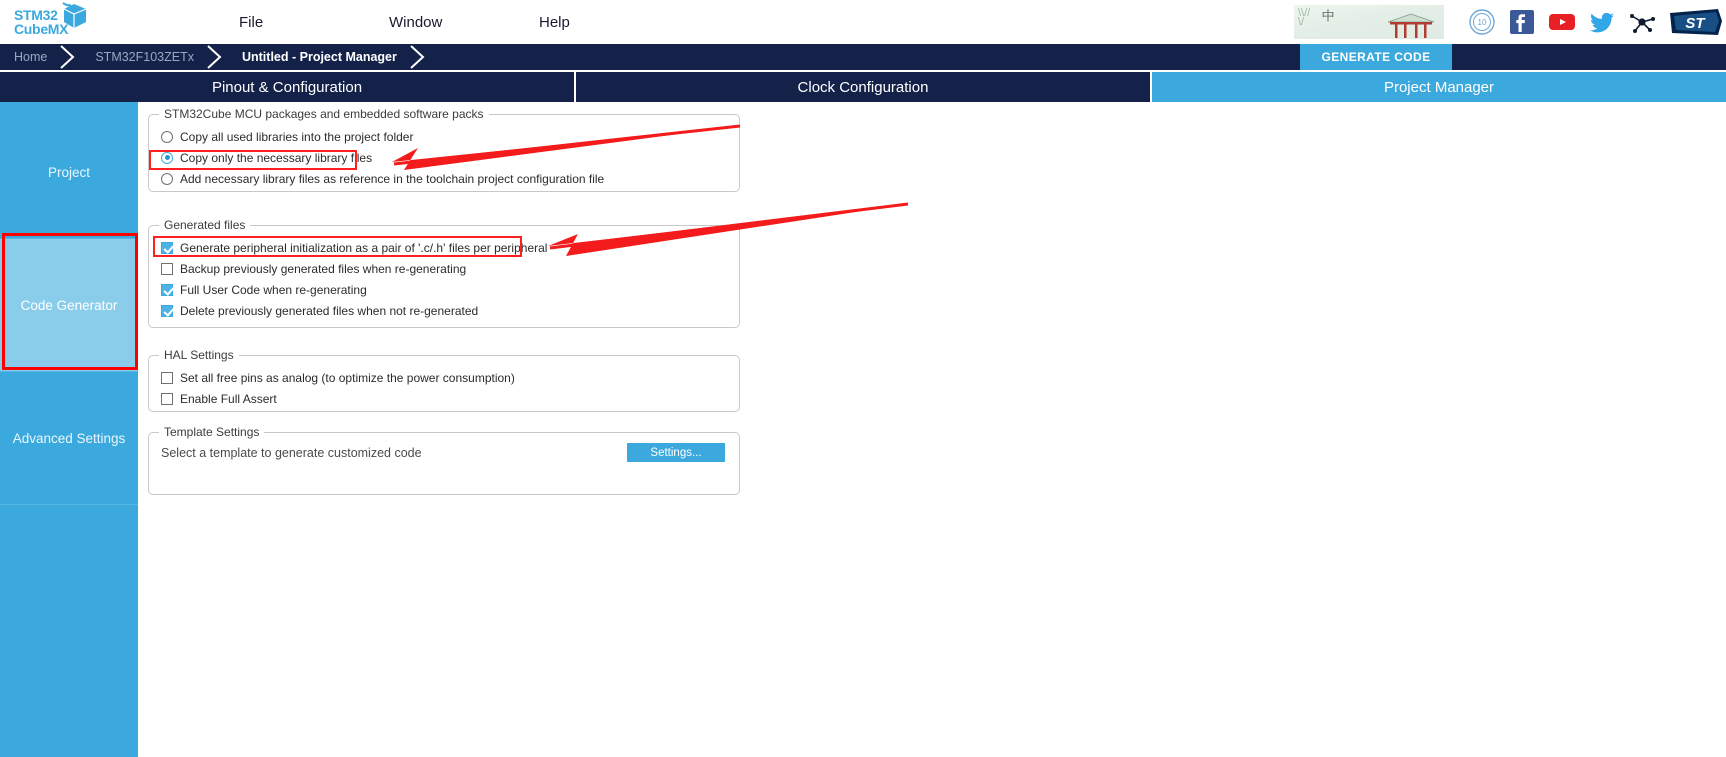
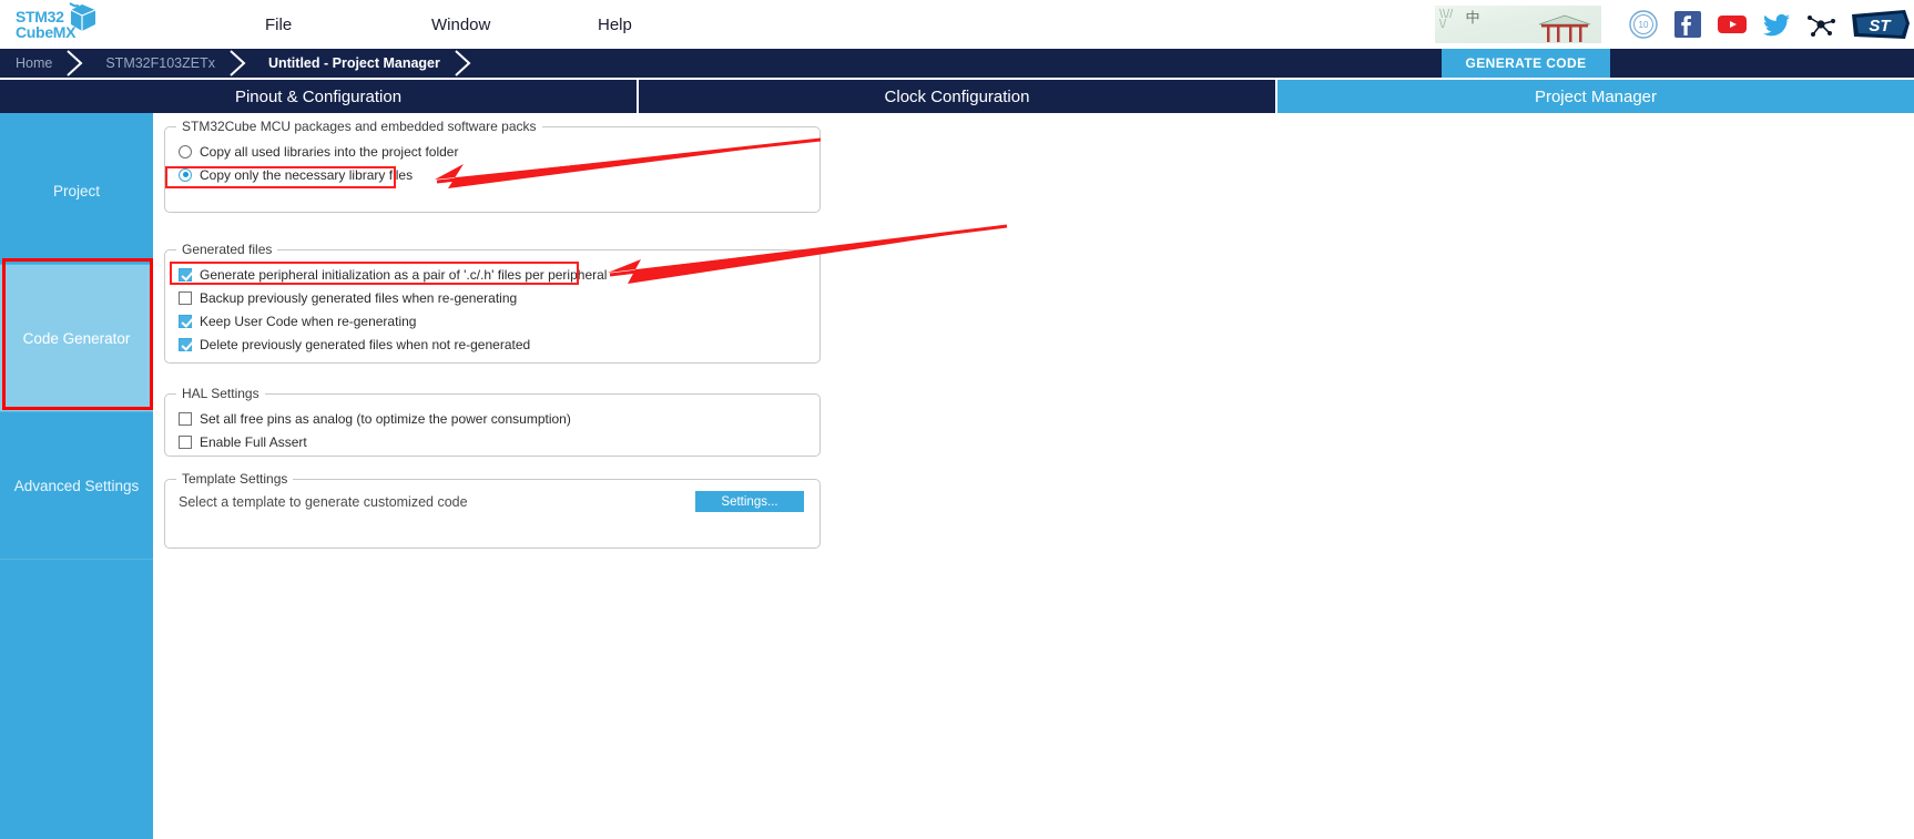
  STM32
  CubeMX
  File
  Window
  Help
  \\//
  \/
  中
  10
  ST
  Home
  STM32F103ZETx
  Untitled - Project Manager
  GENERATE CODE
  Pinout & Configuration
  Clock Configuration
  Project Manager
  Project
  Code Generator
  Advanced Settings
  STM32Cube MCU packages and embedded software packs
  Copy all used libraries into the project folder
  Copy only the necessary library files
- Add necessary library files as reference in the toolchain project configuration file
  Generated files
  Generate peripheral initialization as a pair of '.c/.h' files per peripheral
  Backup previously generated files when re-generating
- Full User Code when re-generating
+ Keep User Code when re-generating
  Delete previously generated files when not re-generated
  HAL Settings
  Set all free pins as analog (to optimize the power consumption)
  Enable Full Assert
  Template Settings
  Select a template to generate customized code
  Settings...
